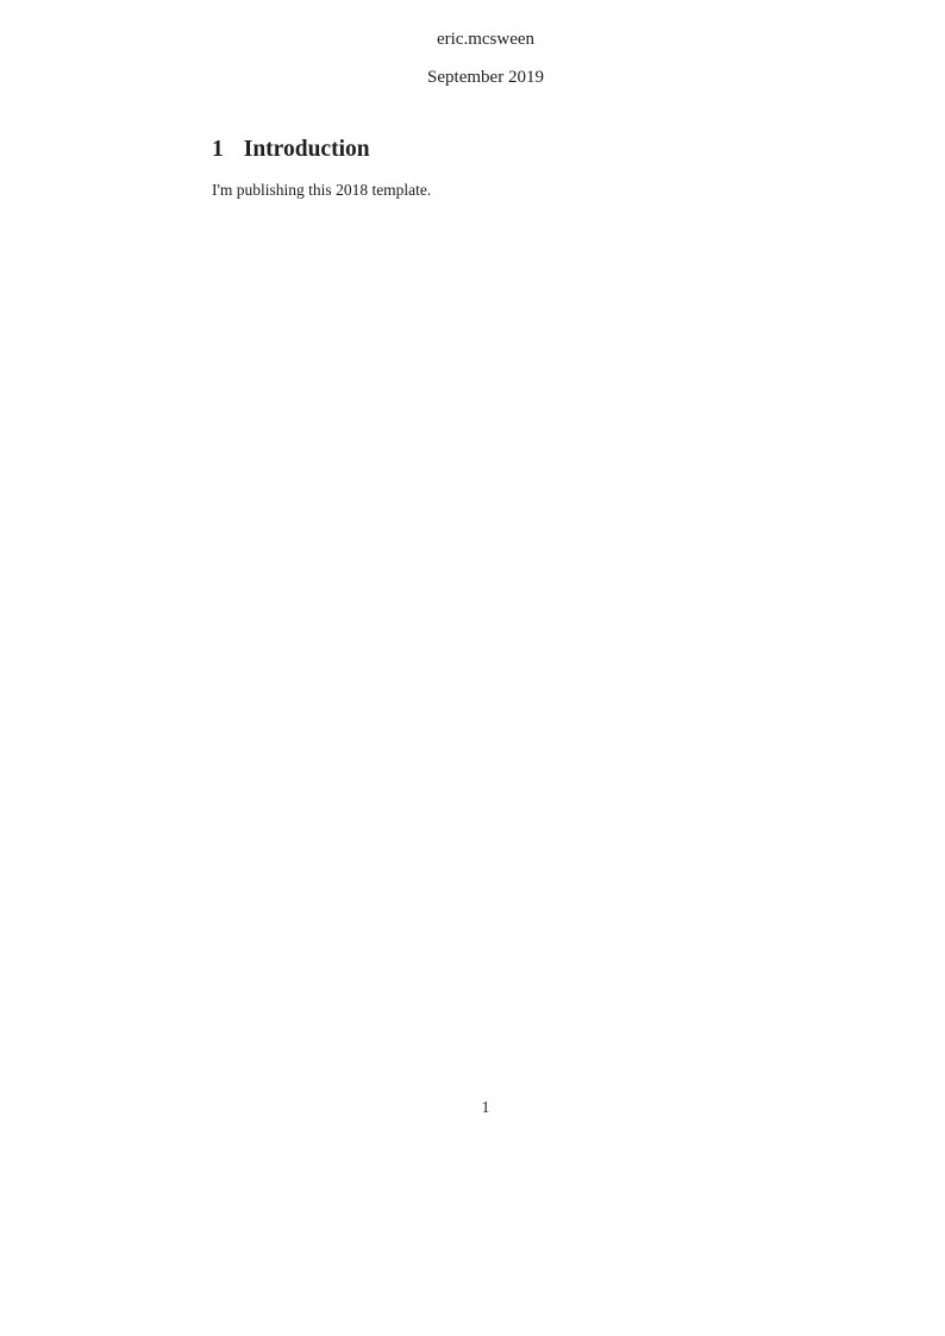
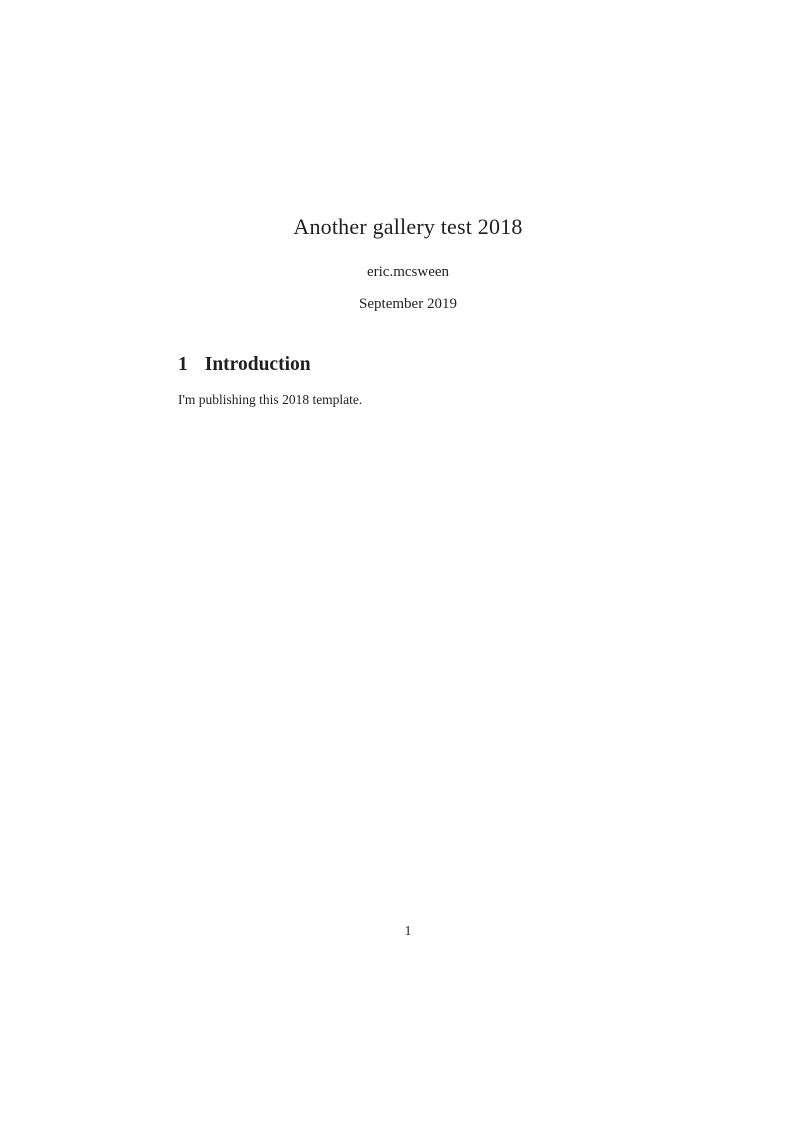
+ Another gallery test 2018
  eric.mcsween
  September 2019
  1 Introduction
  I'm publishing this 2018 template.
  1
